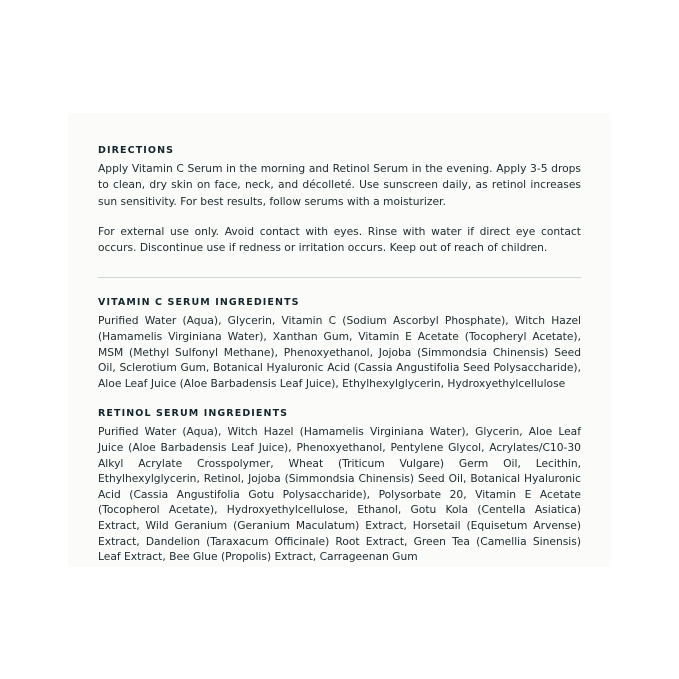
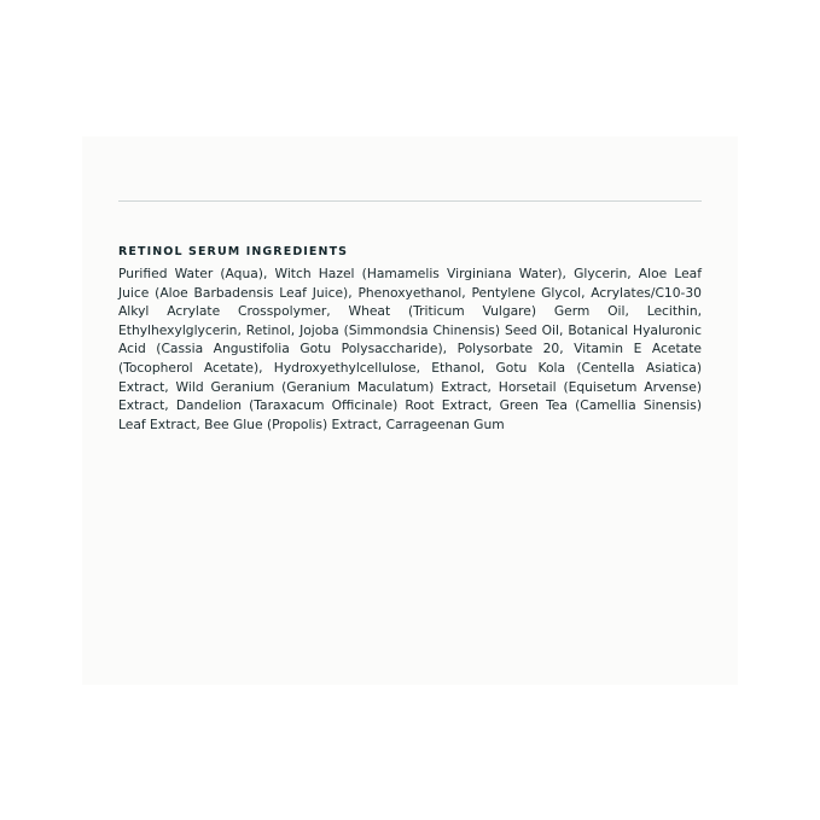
- DIRECTIONS
- Apply Vitamin C Serum in the morning and Retinol Serum in the evening. Apply 3-5 drops to clean, dry skin on face, neck, and décolleté. Use sunscreen daily, as retinol increases sun sensitivity. For best results, follow serums with a moisturizer.
- For external use only. Avoid contact with eyes. Rinse with water if direct eye contact occurs. Discontinue use if redness or irritation occurs. Keep out of reach of children.
- VITAMIN C SERUM INGREDIENTS
- Purified Water (Aqua), Glycerin, Vitamin C (Sodium Ascorbyl Phosphate), Witch Hazel (Hamamelis Virginiana Water), Xanthan Gum, Vitamin E Acetate (Tocopheryl Acetate), MSM (Methyl Sulfonyl Methane), Phenoxyethanol, Jojoba (Simmondsia Chinensis) Seed Oil, Sclerotium Gum, Botanical Hyaluronic Acid (Cassia Angustifolia Seed Polysaccharide), Aloe Leaf Juice (Aloe Barbadensis Leaf Juice), Ethylhexylglycerin, Hydroxyethylcellulose
  RETINOL SERUM INGREDIENTS
  Purified Water (Aqua), Witch Hazel (Hamamelis Virginiana Water), Glycerin, Aloe Leaf Juice (Aloe Barbadensis Leaf Juice), Phenoxyethanol, Pentylene Glycol, Acrylates/C10-30 Alkyl Acrylate Crosspolymer, Wheat (Triticum Vulgare) Germ Oil, Lecithin, Ethylhexylglycerin, Retinol, Jojoba (Simmondsia Chinensis) Seed Oil, Botanical Hyaluronic Acid (Cassia Angustifolia Gotu Polysaccharide), Polysorbate 20, Vitamin E Acetate (Tocopherol Acetate), Hydroxyethylcellulose, Ethanol, Gotu Kola (Centella Asiatica) Extract, Wild Geranium (Geranium Maculatum) Extract, Horsetail (Equisetum Arvense) Extract, Dandelion (Taraxacum Officinale) Root Extract, Green Tea (Camellia Sinensis) Leaf Extract, Bee Glue (Propolis) Extract, Carrageenan Gum
